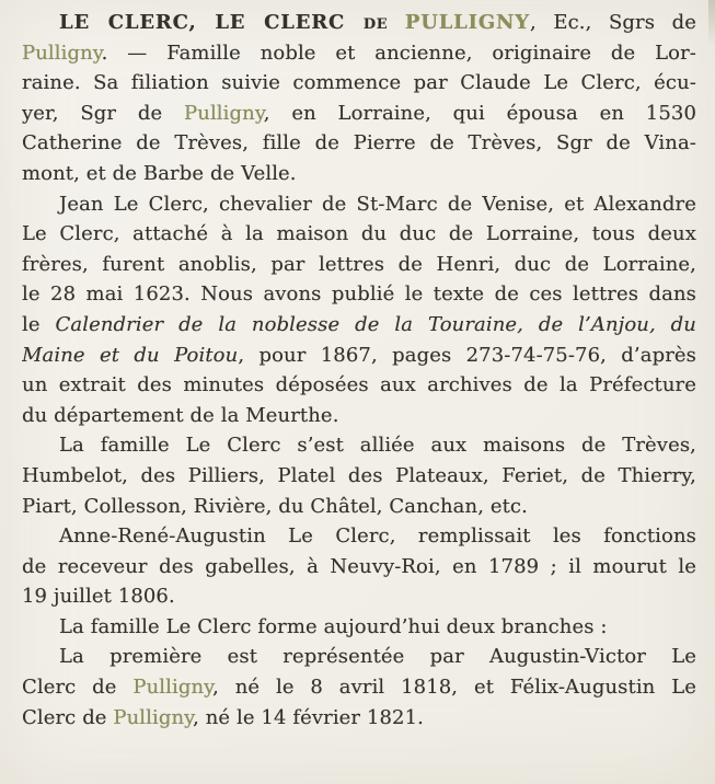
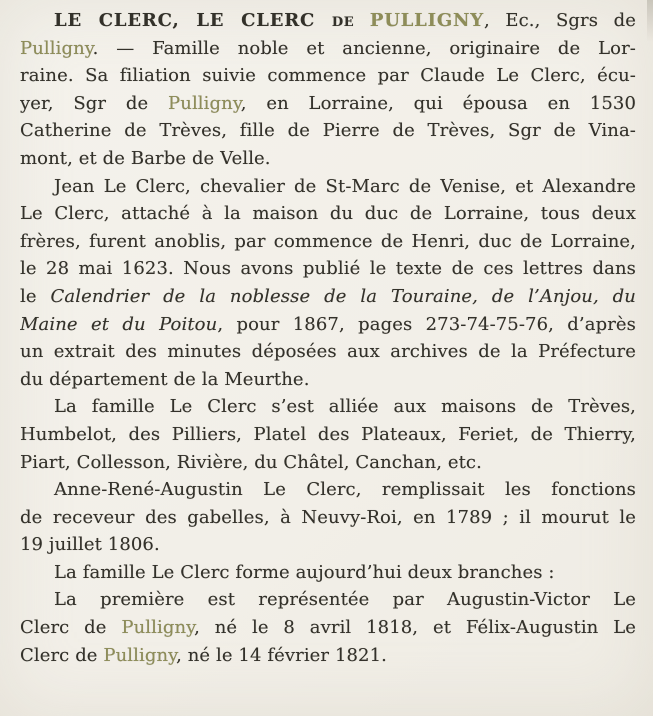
  LE CLERC, LE CLERC de PULLIGNY, Ec., Sgrs de
  Pulligny. — Famille noble et ancienne, originaire de Lor-
  raine. Sa filiation suivie commence par Claude Le Clerc, écu-
  yer, Sgr de Pulligny, en Lorraine, qui épousa en 1530
  Catherine de Trèves, fille de Pierre de Trèves, Sgr de Vina-
  mont, et de Barbe de Velle.
  Jean Le Clerc, chevalier de St-Marc de Venise, et Alexandre
  Le Clerc, attaché à la maison du duc de Lorraine, tous deux
- frères, furent anoblis, par lettres de Henri, duc de Lorraine,
+ frères, furent anoblis, par commence de Henri, duc de Lorraine,
  le 28 mai 1623. Nous avons publié le texte de ces lettres dans
  le Calendrier de la noblesse de la Touraine, de l’Anjou, du
  Maine et du Poitou, pour 1867, pages 273-74-75-76, d’après
  un extrait des minutes déposées aux archives de la Préfecture
  du département de la Meurthe.
  La famille Le Clerc s’est alliée aux maisons de Trèves,
  Humbelot, des Pilliers, Platel des Plateaux, Feriet, de Thierry,
  Piart, Collesson, Rivière, du Châtel, Canchan, etc.
  Anne-René-Augustin Le Clerc, remplissait les fonctions
  de receveur des gabelles, à Neuvy-Roi, en 1789 ; il mourut le
  19 juillet 1806.
  La famille Le Clerc forme aujourd’hui deux branches :
  La première est représentée par Augustin-Victor Le
  Clerc de Pulligny, né le 8 avril 1818, et Félix-Augustin Le
  Clerc de Pulligny, né le 14 février 1821.
